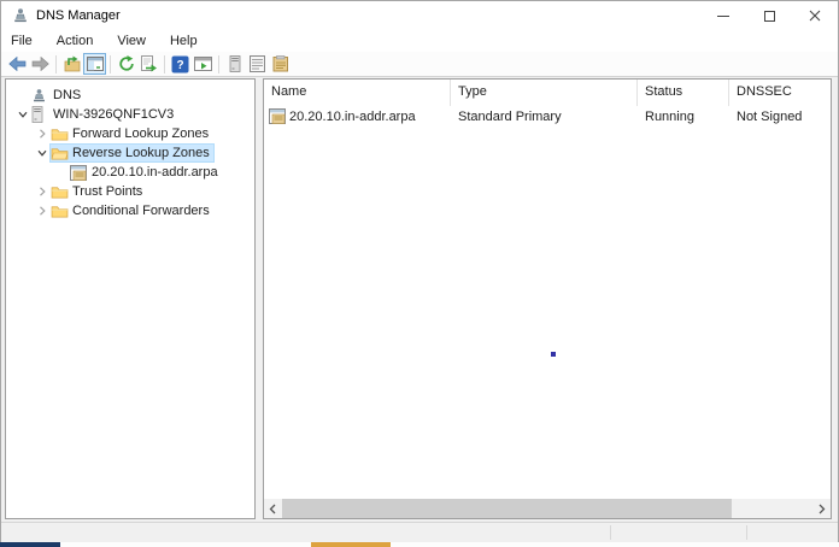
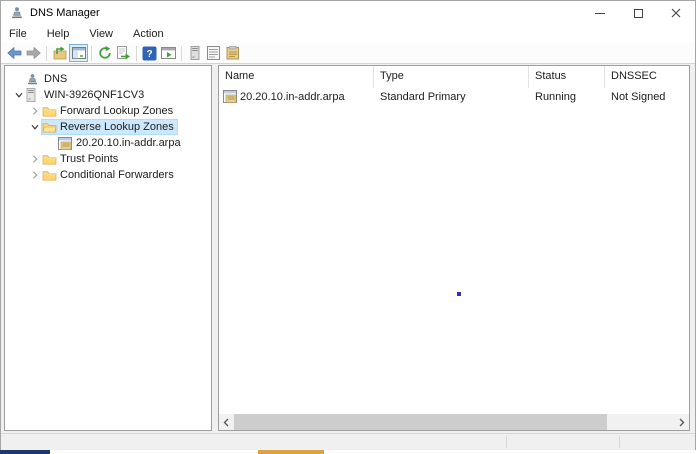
  DNS Manager
  File
- Action
+ Help
  View
- Help
+ Action
  ?
  DNS
  WIN-3926QNF1CV3
  Forward Lookup Zones
  Reverse Lookup Zones
  20.20.10.in-addr.arpa
  Trust Points
  Conditional Forwarders
  Name
  Type
  Status
  20.20.10.in-addr.arpa
  Standard Primary
  Running
  Not Signed
